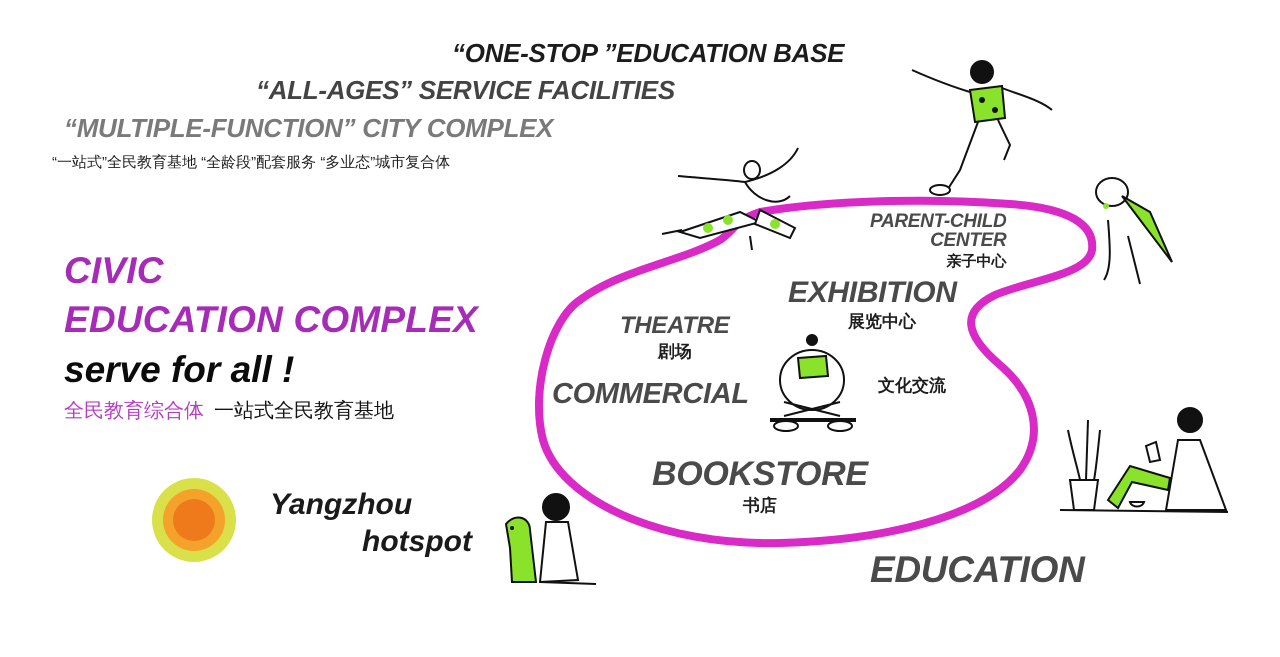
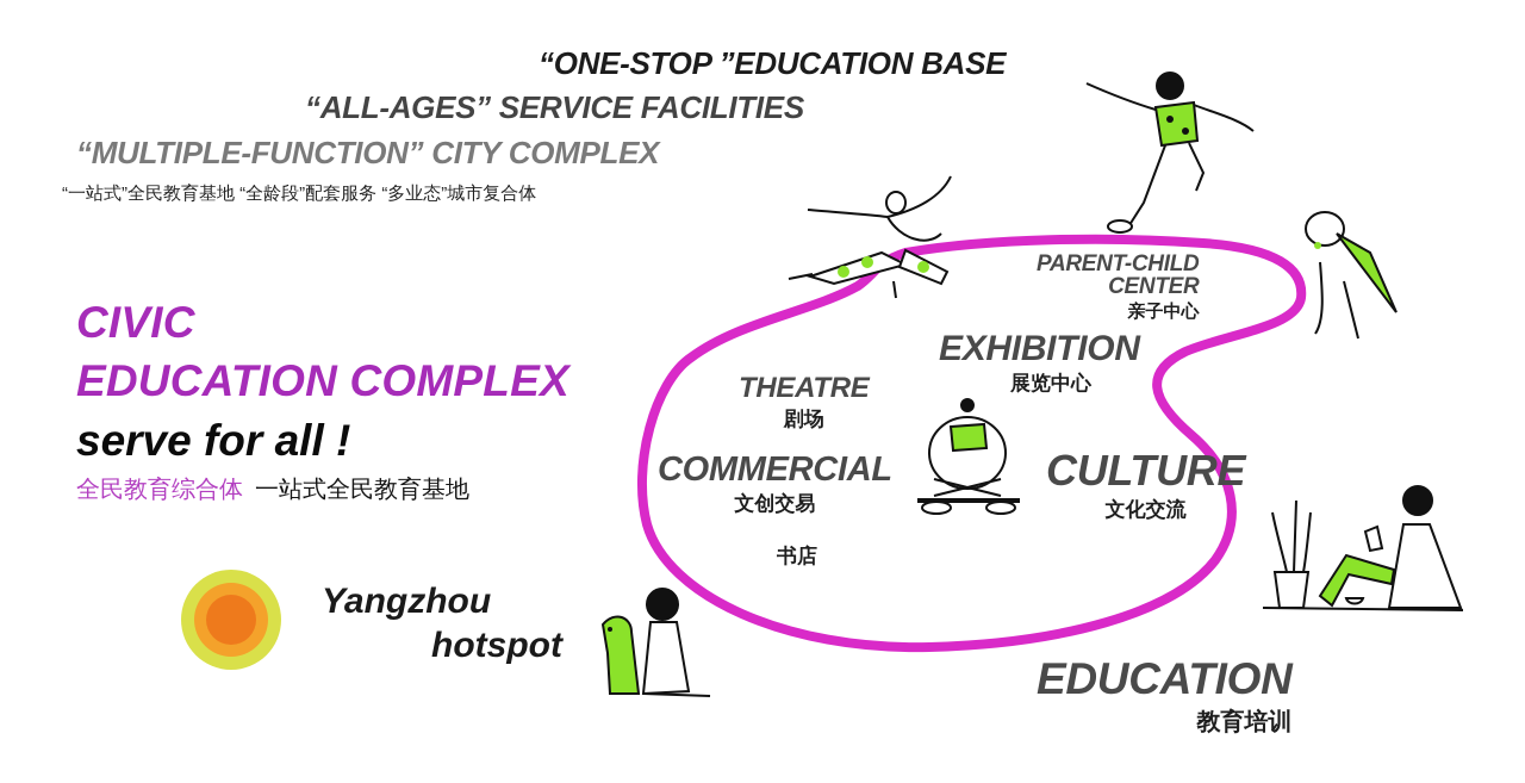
  “ONE-STOP ”EDUCATION BASE
  “ALL-AGES” SERVICE FACILITIES
  “MULTIPLE-FUNCTION” CITY COMPLEX
  “一站式”全民教育基地 “全龄段”配套服务 “多业态”城市复合体
  CIVIC
  EDUCATION COMPLEX
  serve for all !
  全民教育综合体 一站式全民教育基地
  Yangzhou
  hotspot
  PARENT-CHILD
  CENTER
  亲子中心
  EXHIBITION
  展览中心
  THEATRE
  剧场
  COMMERCIAL
+ 文创交易
+ CULTURE
  文化交流
- BOOKSTORE
  书店
  EDUCATION
+ 教育培训
